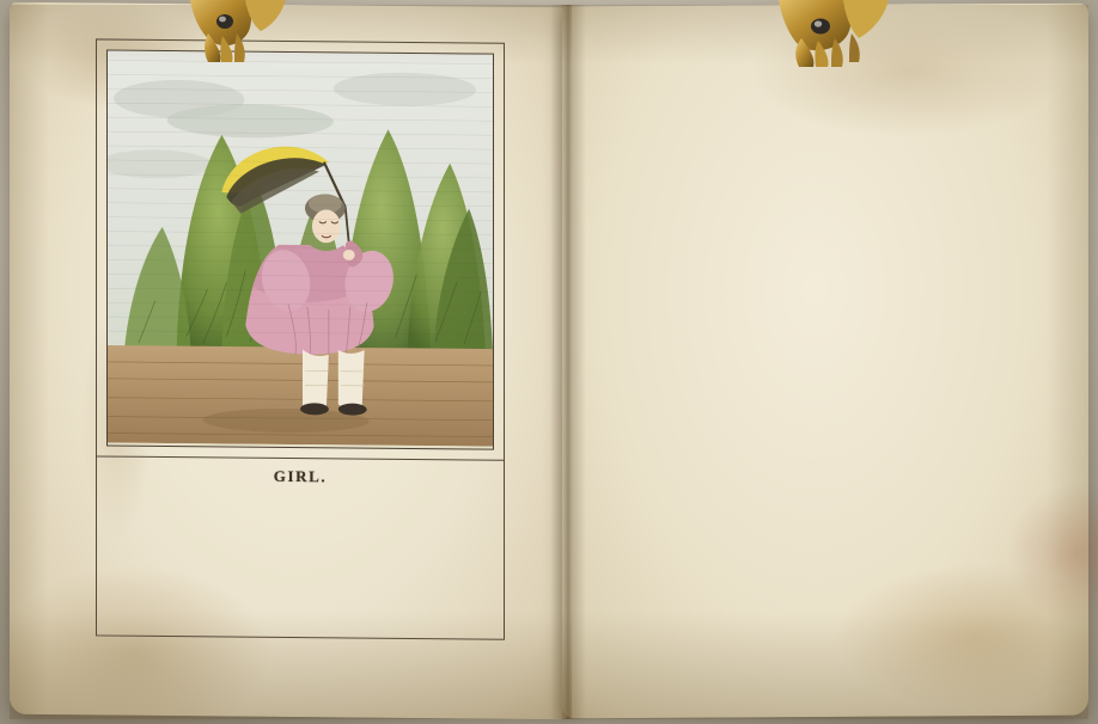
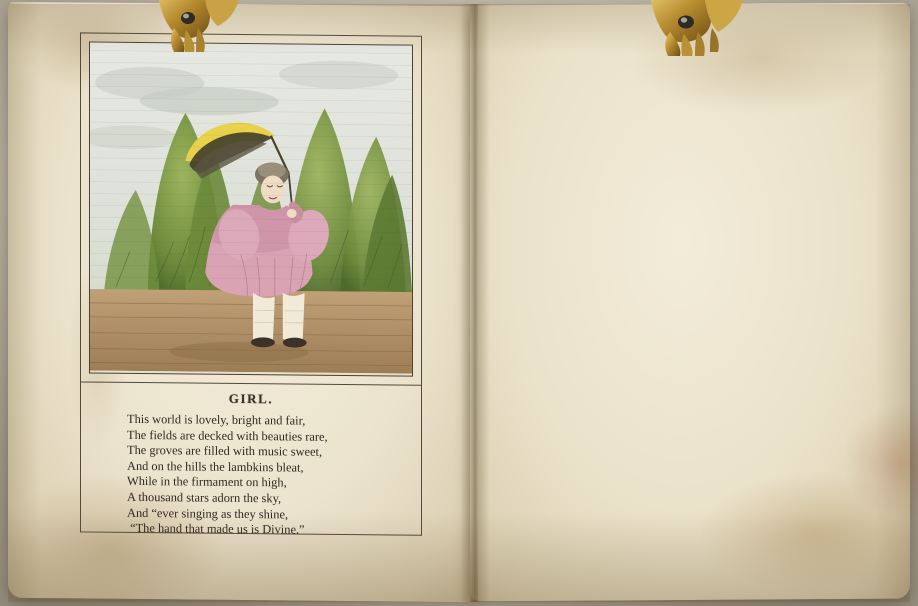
  GIRL.
+ This world is lovely, bright and fair,
+ The fields are decked with beauties rare,
+ The groves are filled with music sweet,
+ And on the hills the lambkins bleat,
+ While in the firmament on high,
+ A thousand stars adorn the sky,
